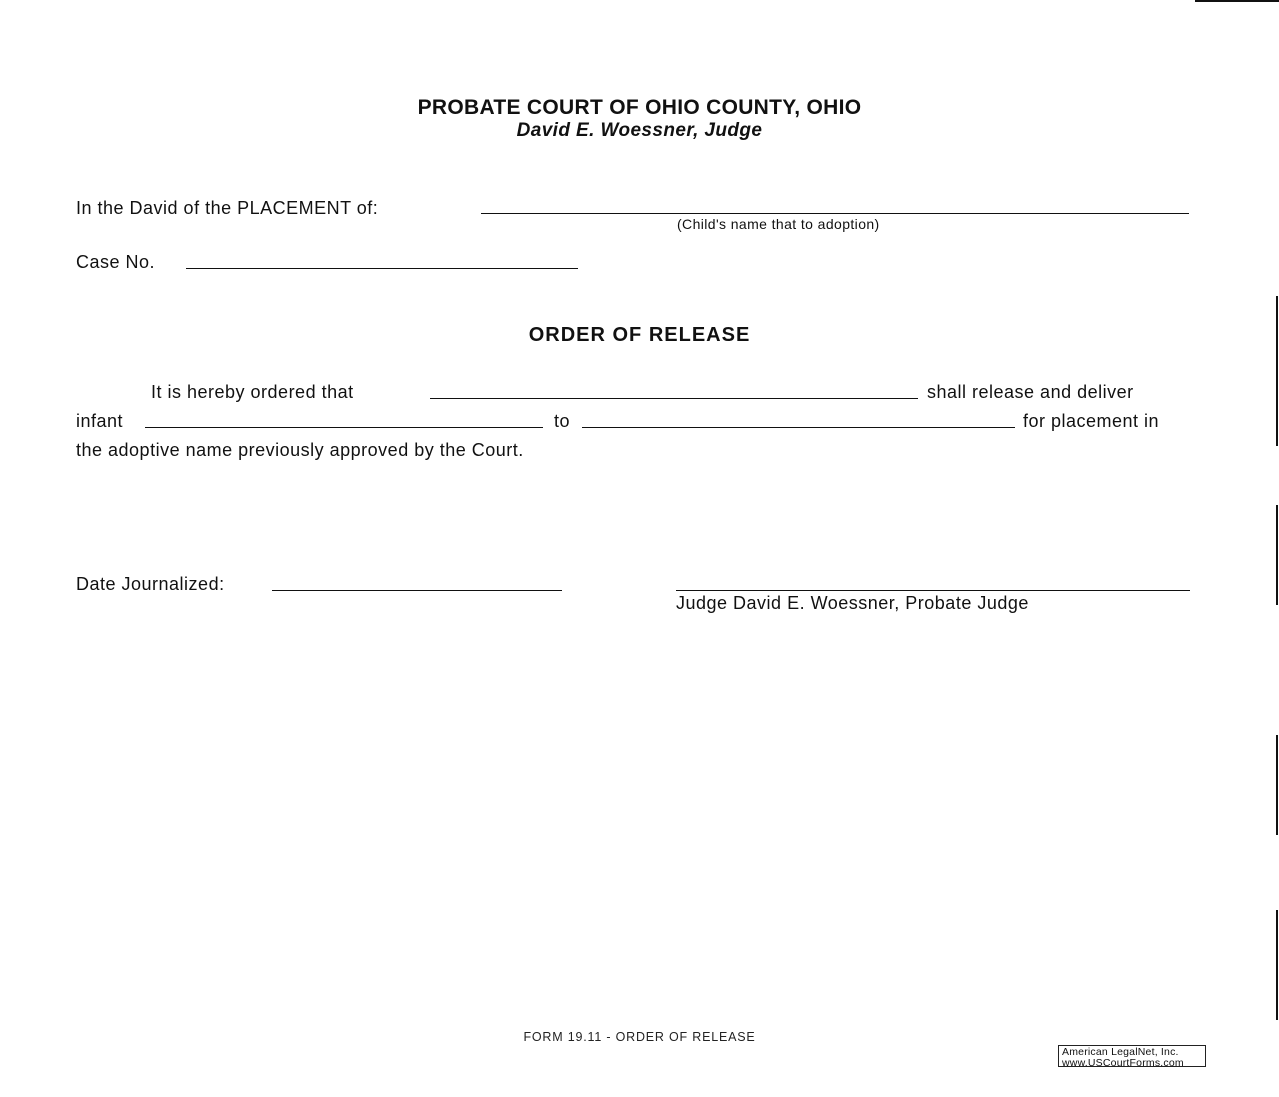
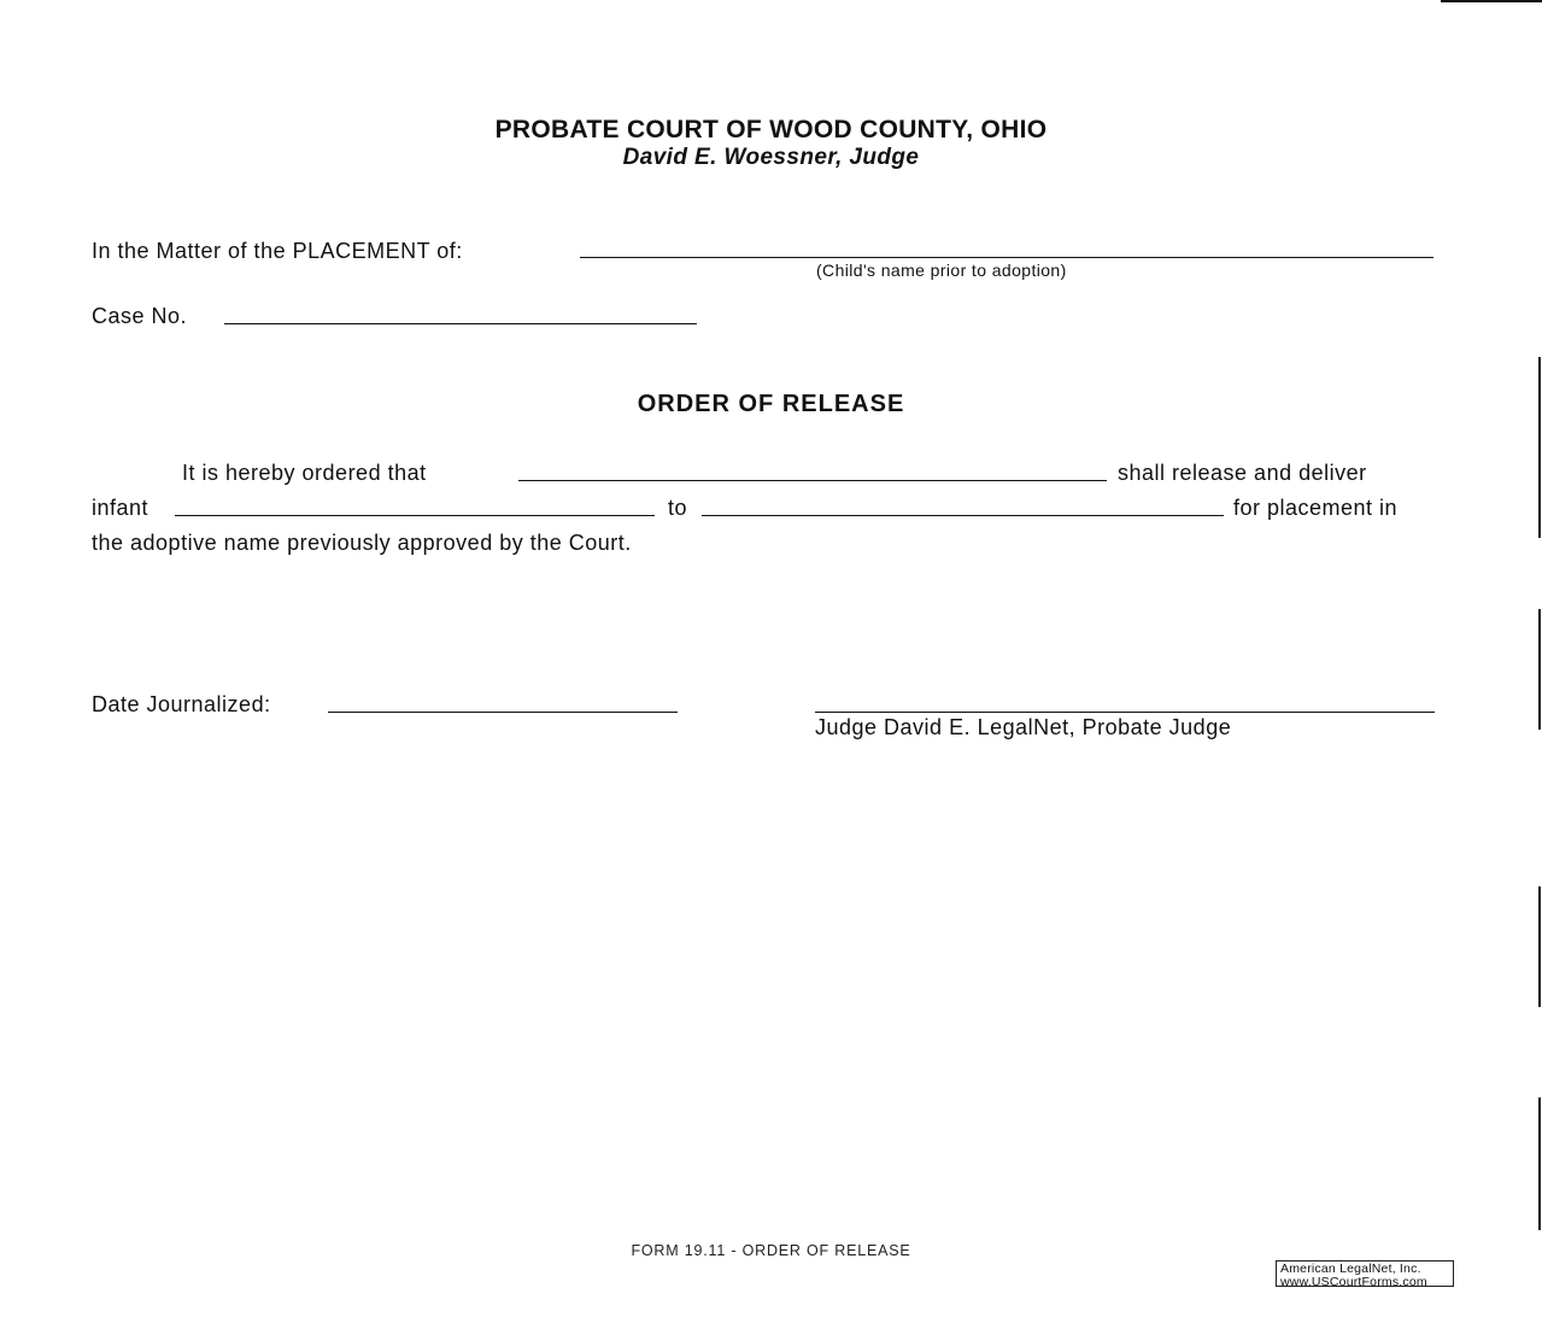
- PROBATE COURT OF OHIO COUNTY, OHIO
+ PROBATE COURT OF WOOD COUNTY, OHIO
  David E. Woessner, Judge
- In the David of the PLACEMENT of:
+ In the Matter of the PLACEMENT of:
- (Child's name that to adoption)
+ (Child's name prior to adoption)
  Case No.
  ORDER OF RELEASE
  It is hereby ordered that
  shall release and deliver
  infant
  to
  for placement in
  the adoptive name previously approved by the Court.
  Date Journalized:
- Judge David E. Woessner, Probate Judge
+ Judge David E. LegalNet, Probate Judge
  FORM 19.11 - ORDER OF RELEASE
  American LegalNet, Inc.
  www.USCourtForms.com
